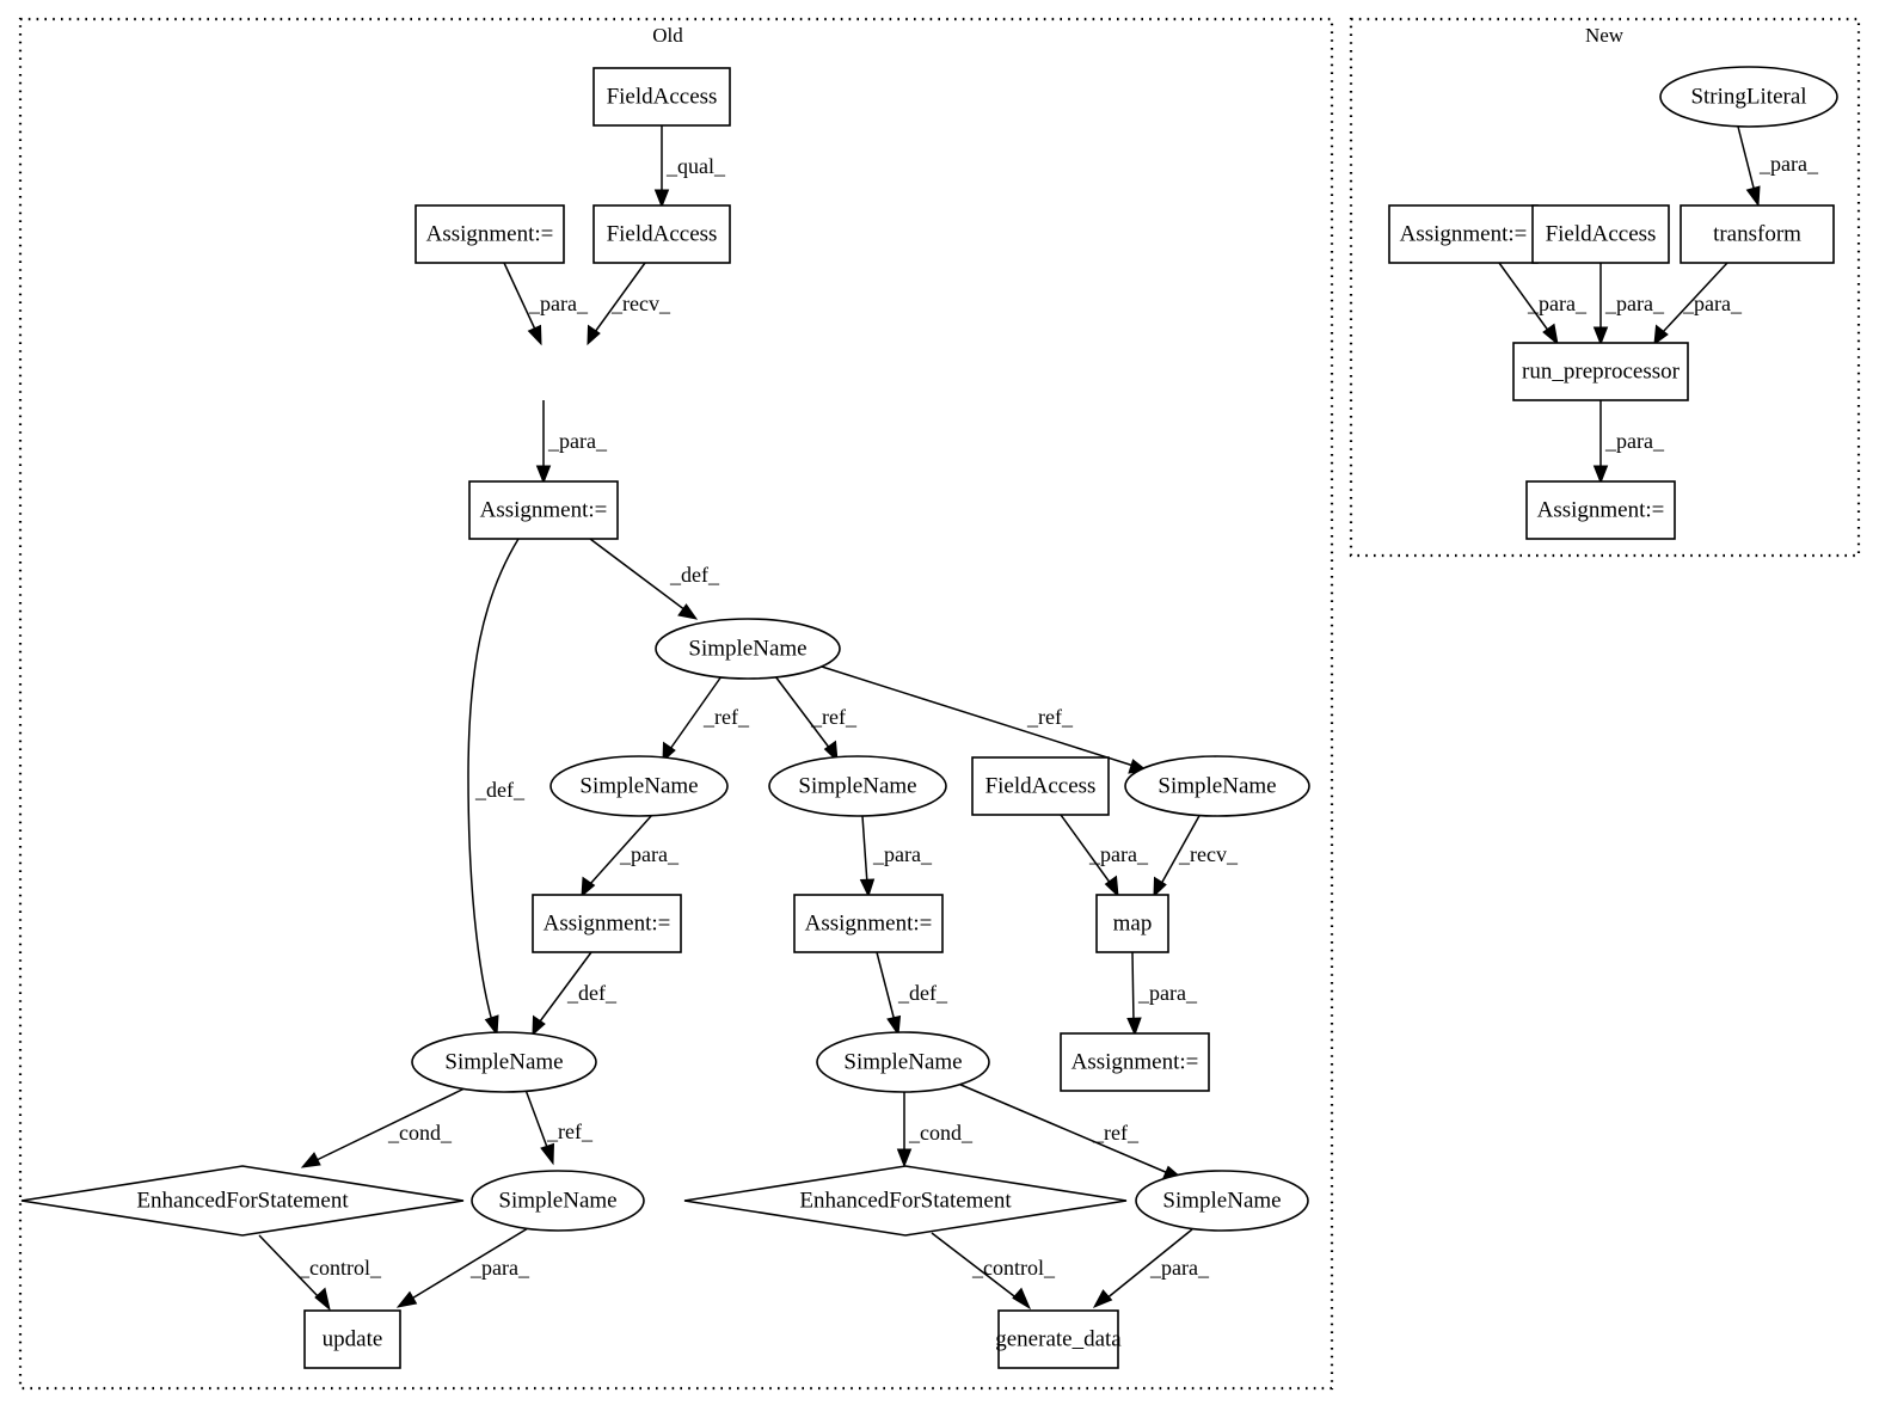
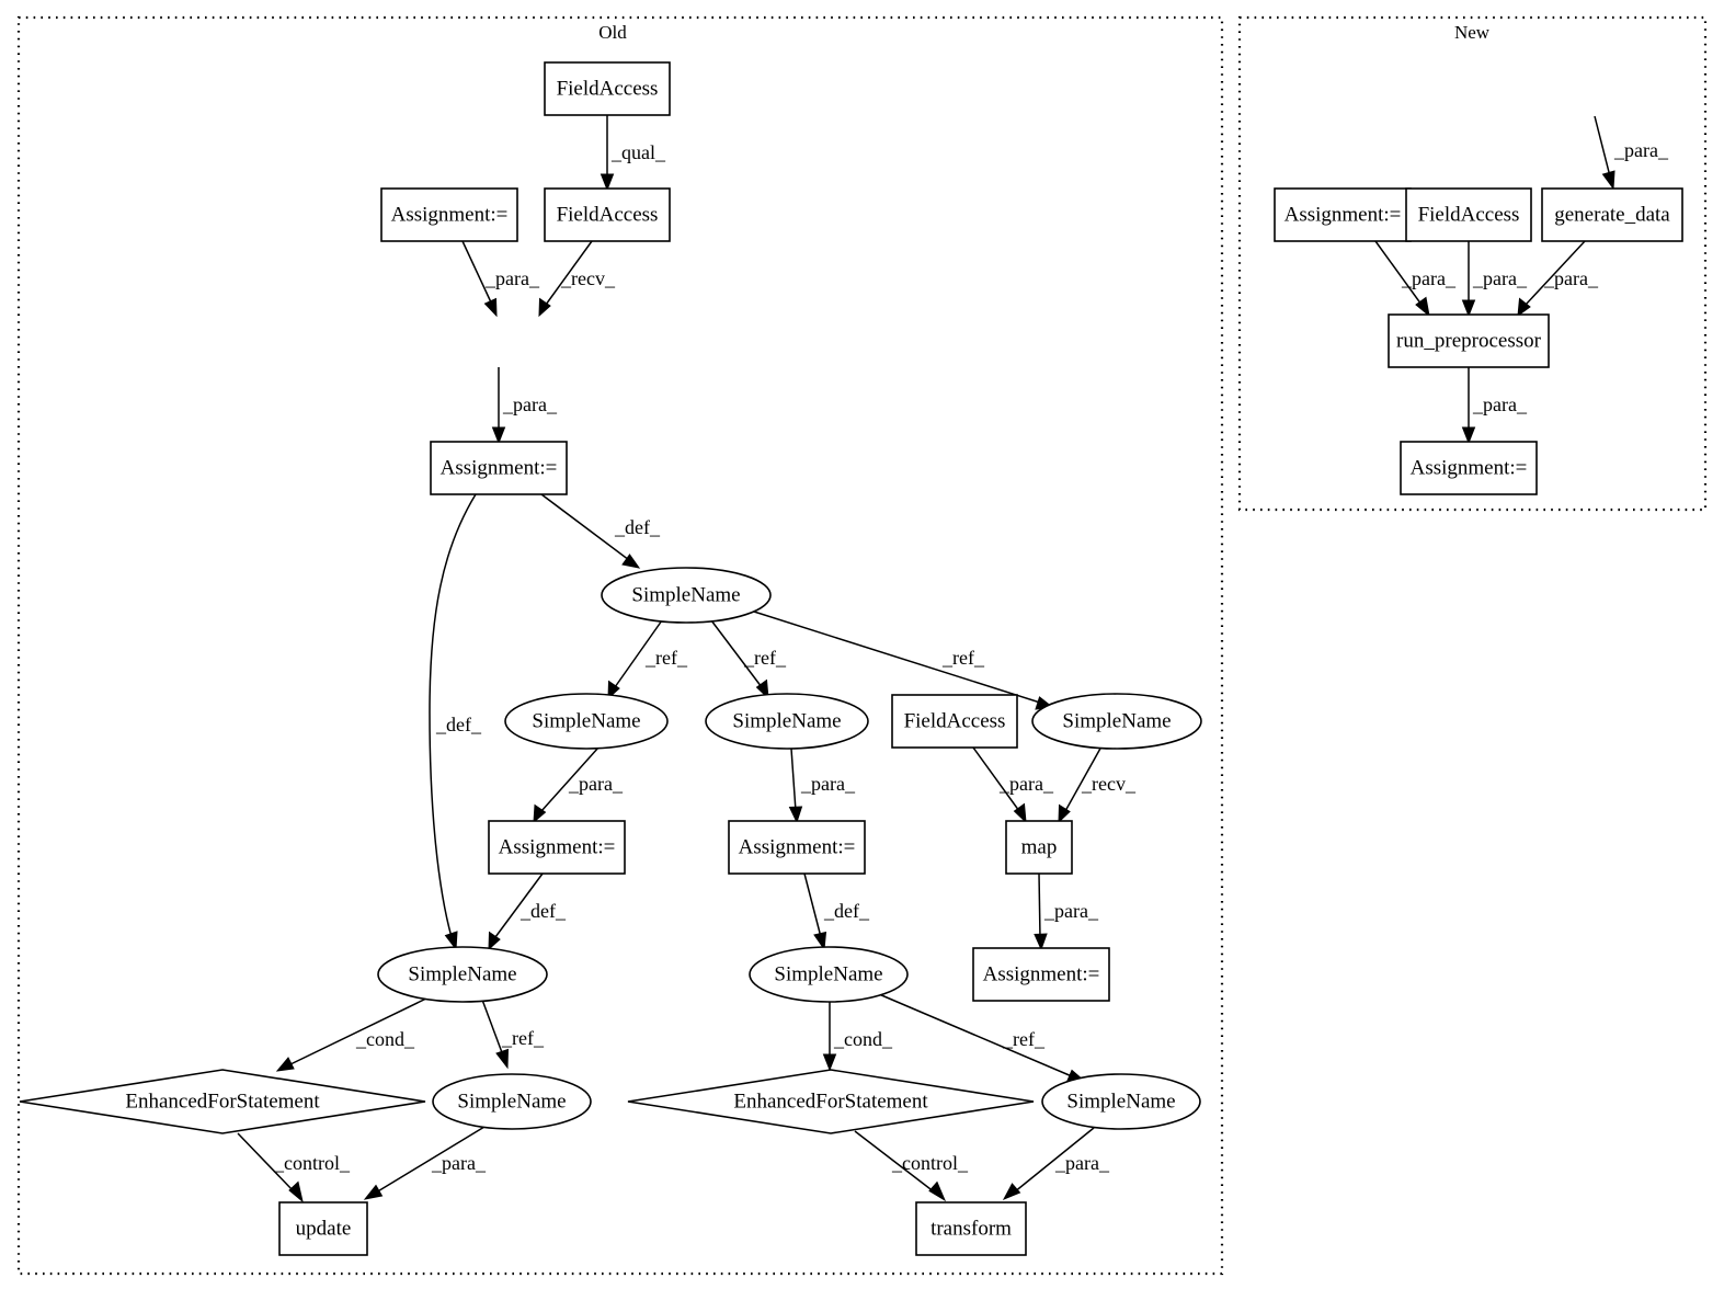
  Old
  New
  _qual_
  _para_
  _recv_
  _para_
  _def_
  _def_
  _ref_
  _ref_
  _ref_
  _para_
  _para_
  _para_
  _recv_
  _def_
  _def_
  _para_
  _cond_
  _ref_
  _cond_
  _ref_
  _control_
  _para_
  _control_
  _para_
  _para_
  _para_
  _para_
  _para_
  _para_
  FieldAccess
  Assignment:=
  FieldAccess
  Assignment:=
  SimpleName
  SimpleName
  SimpleName
  FieldAccess
  SimpleName
  Assignment:=
  Assignment:=
  map
  SimpleName
  SimpleName
  Assignment:=
  EnhancedForStatement
  SimpleName
  EnhancedForStatement
  SimpleName
  update
- generate_data
+ transform
- StringLiteral
  Assignment:=
  FieldAccess
- transform
+ generate_data
  run_preprocessor
  Assignment:=
